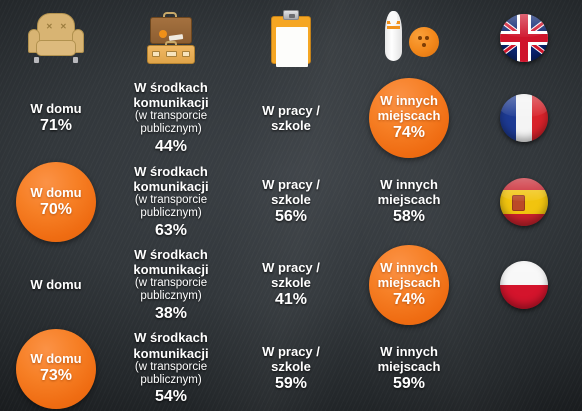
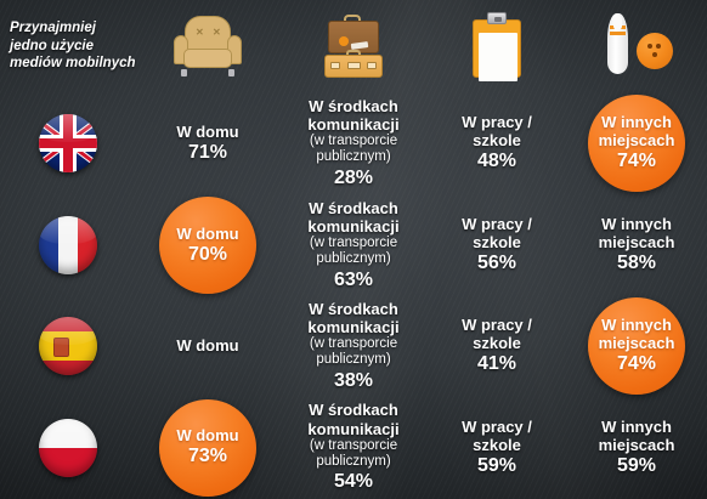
+ Przynajmniej jedno użycie mediów mobilnych
  ✕
  ✕
  W domu
  71%
  W środkach
  komunikacji
  (w transporcie
  publicznym)
- 44%
+ 28%
  W pracy /
  szkole
+ 48%
  W innych
  miejscach
  74%
  W domu
  70%
  W środkach
  komunikacji
  (w transporcie
  publicznym)
  63%
  W pracy /
  szkole
  56%
  W innych
  miejscach
  58%
  W domu
  W środkach
  komunikacji
  (w transporcie
  publicznym)
  38%
  W pracy /
  szkole
  41%
  W innych
  miejscach
  74%
  W domu
  73%
  W środkach
  komunikacji
  (w transporcie
  publicznym)
  54%
  W pracy /
  szkole
  59%
  W innych
  miejscach
  59%
